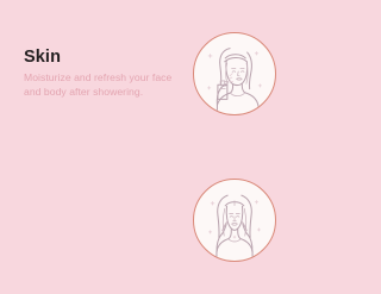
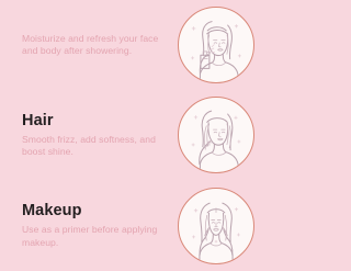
- Skin
  Moisturize and refresh your face and body after showering.
+ Hair
+ Smooth frizz, add softness, and boost shine.
+ Makeup
+ Use as a primer before applying makeup.
